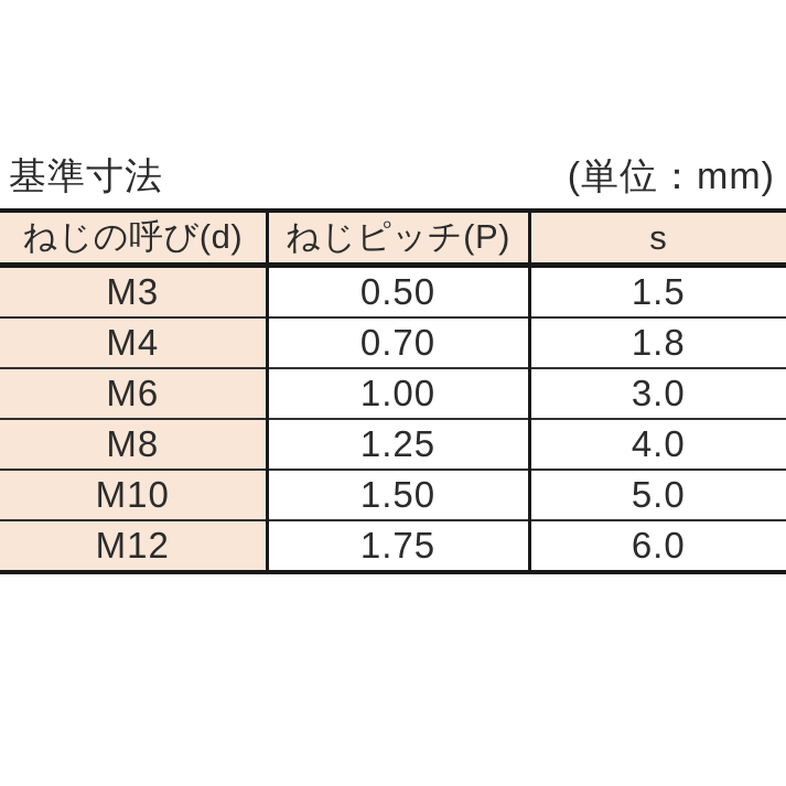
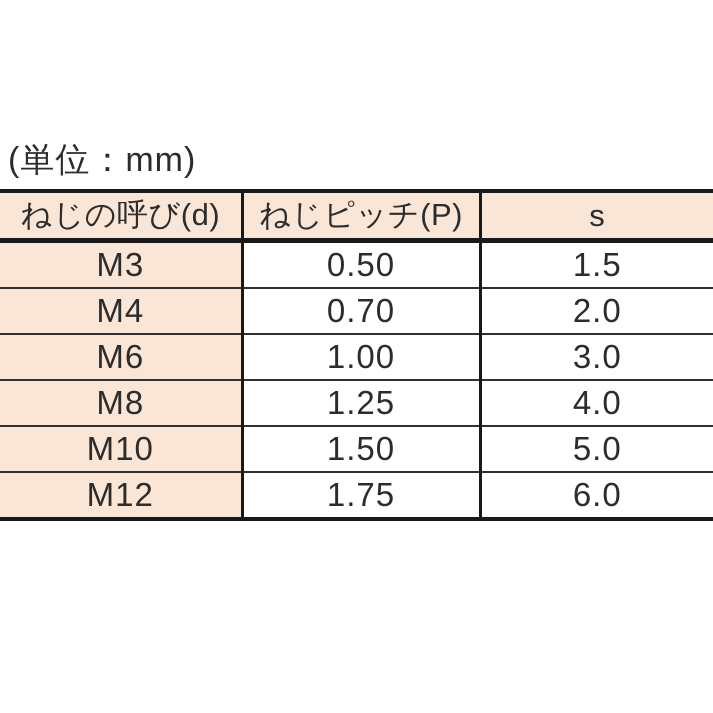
- 基準寸法
  (単位：mm)
  ねじの呼び(d)	ねじピッチ(P)	s
  M3	0.50	1.5
- M4	0.70	1.8
+ M4	0.70	2.0
  M6	1.00	3.0
  M8	1.25	4.0
  M10	1.50	5.0
  M12	1.75	6.0
